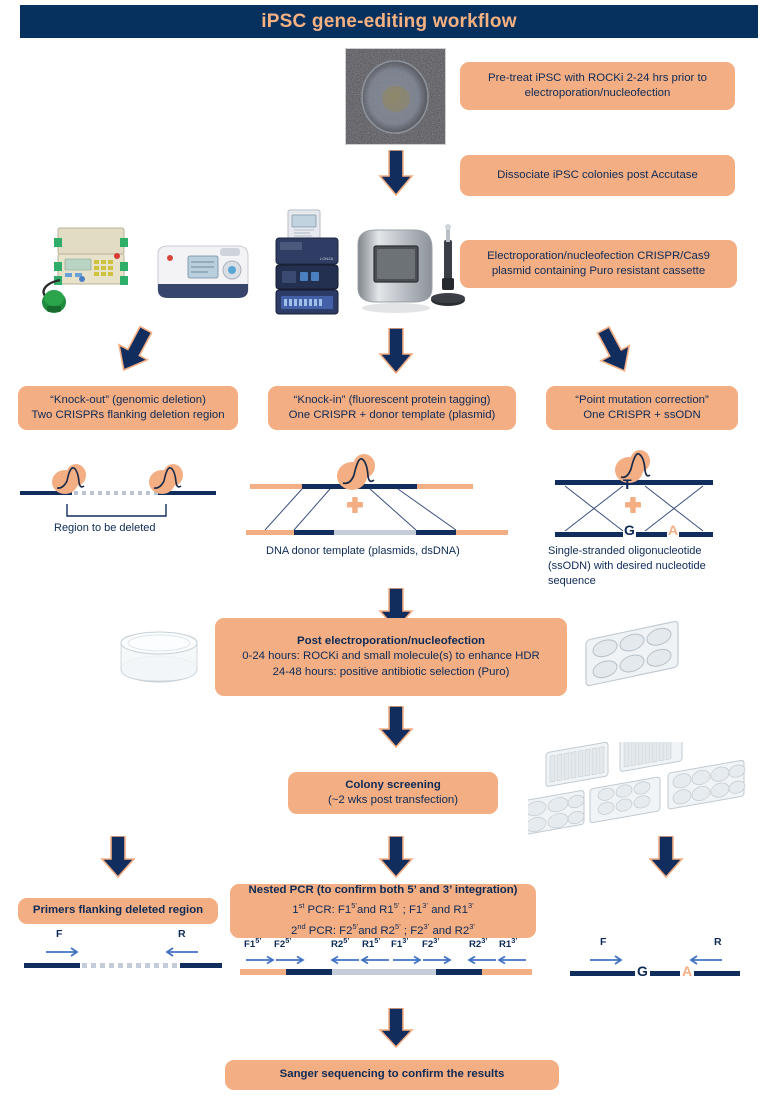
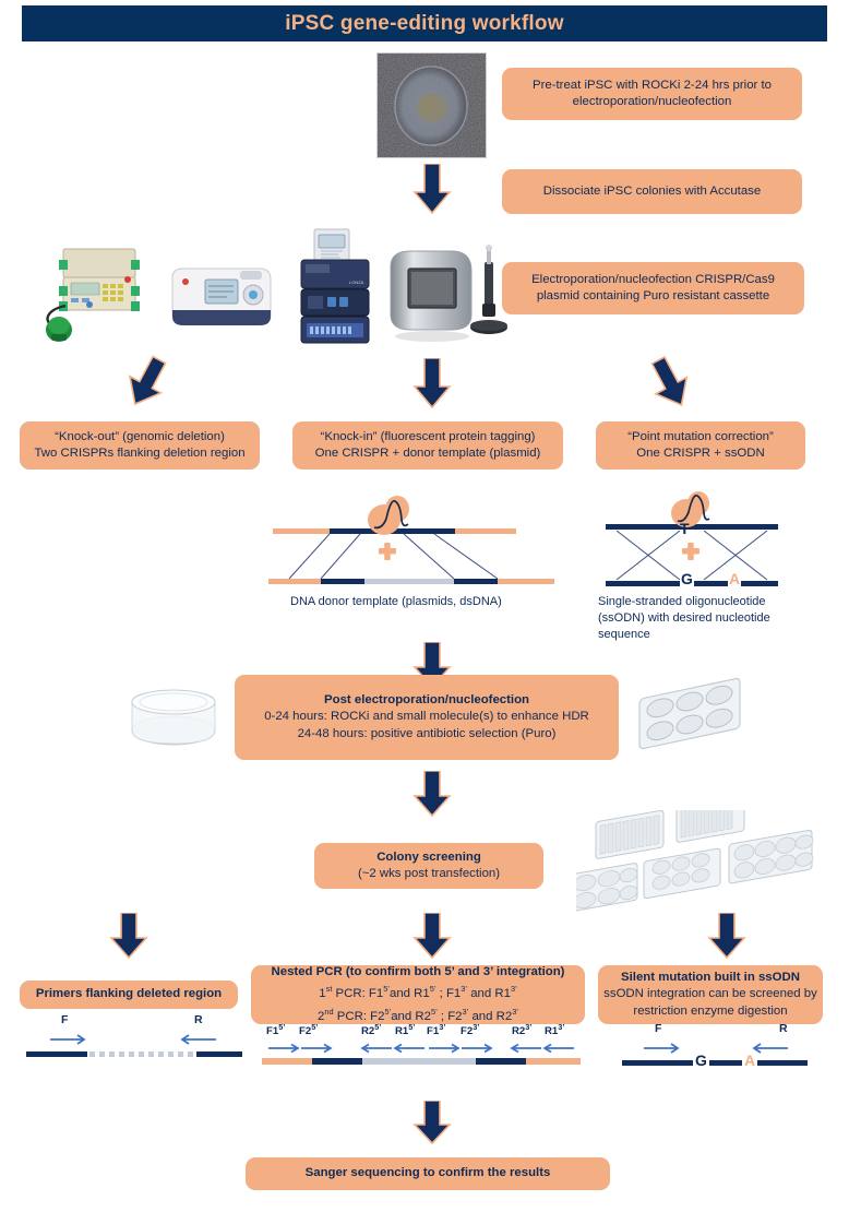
  iPSC gene-editing workflow
  Pre-treat iPSC with ROCKi 2-24 hrs prior to
  electroporation/nucleofection
- Dissociate iPSC colonies post Accutase
+ Dissociate iPSC colonies with Accutase
  Electroporation/nucleofection CRISPR/Cas9
  plasmid containing Puro resistant cassette
  “Knock-out” (genomic deletion)
  Two CRISPRs flanking deletion region
  “Knock-in” (fluorescent protein tagging)
  One CRISPR + donor template (plasmid)
  “Point mutation correction”
  One CRISPR + ssODN
- Region to be deleted
  DNA donor template (plasmids, dsDNA)
  T
  G
  A
  Single-stranded oligonucleotide
  (ssODN) with desired nucleotide
  sequence
  Post electroporation/nucleofection
  0-24 hours: ROCKi and small molecule(s) to enhance HDR
  24-48 hours: positive antibiotic selection (Puro)
  Colony screening
  (~2 wks post transfection)
  Primers flanking deleted region
  F
  R
  Nested PCR (to confirm both 5’ and 3’ integration)
  1st PCR: F15’and R15’ ; F13’ and R13’
  2nd PCR: F25’and R25’ ; F23’ and R23’
  F15’
  F25’
  R25’
  R15’
  F13’
  F23’
  R23’
  R13’
+ Silent mutation built in ssODN
+ ssODN integration can be screened by
+ restriction enzyme digestion
  F
  R
  G
  A
  Sanger sequencing to confirm the results
